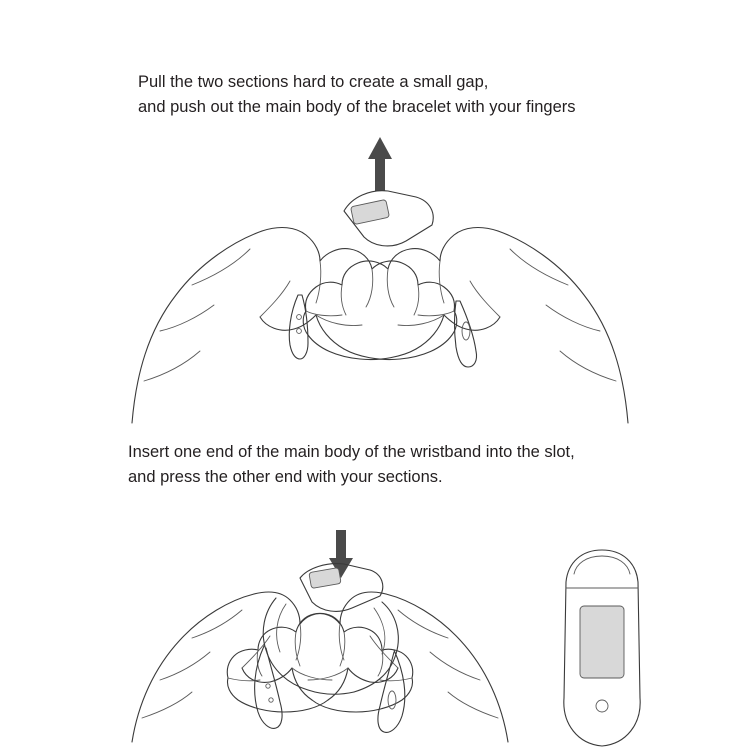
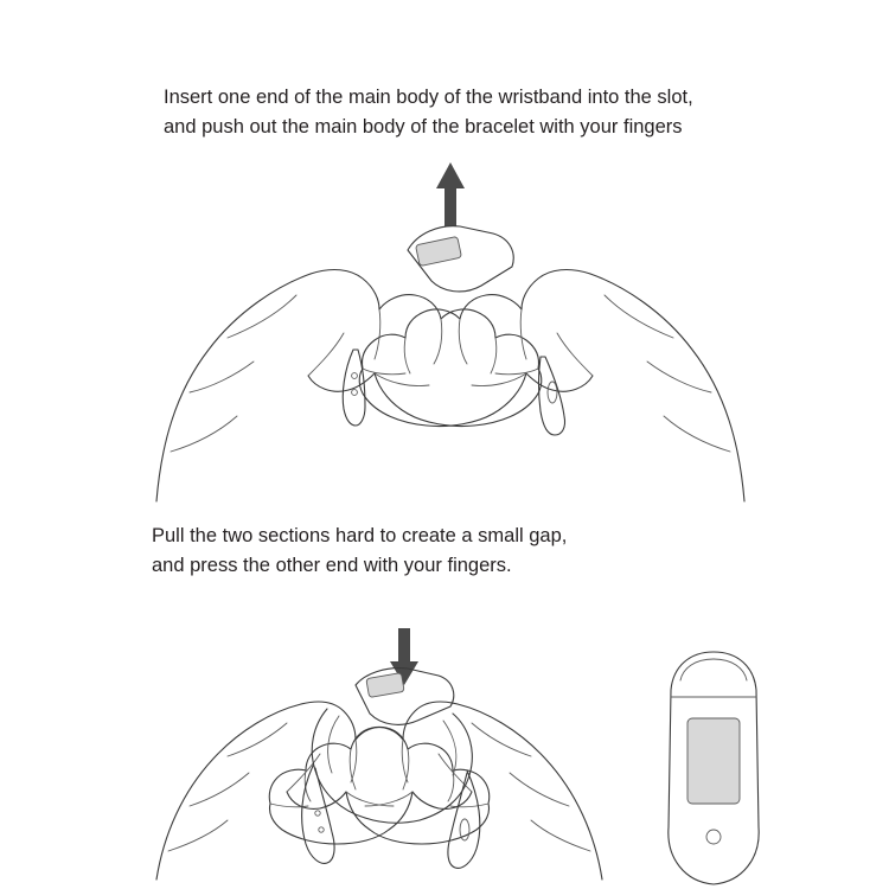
- Pull the two sections hard to create a small gap,
+ Insert one end of the main body of the wristband into the slot,
  and push out the main body of the bracelet with your fingers
- Insert one end of the main body of the wristband into the slot,
+ Pull the two sections hard to create a small gap,
- and press the other end with your sections.
+ and press the other end with your fingers.
